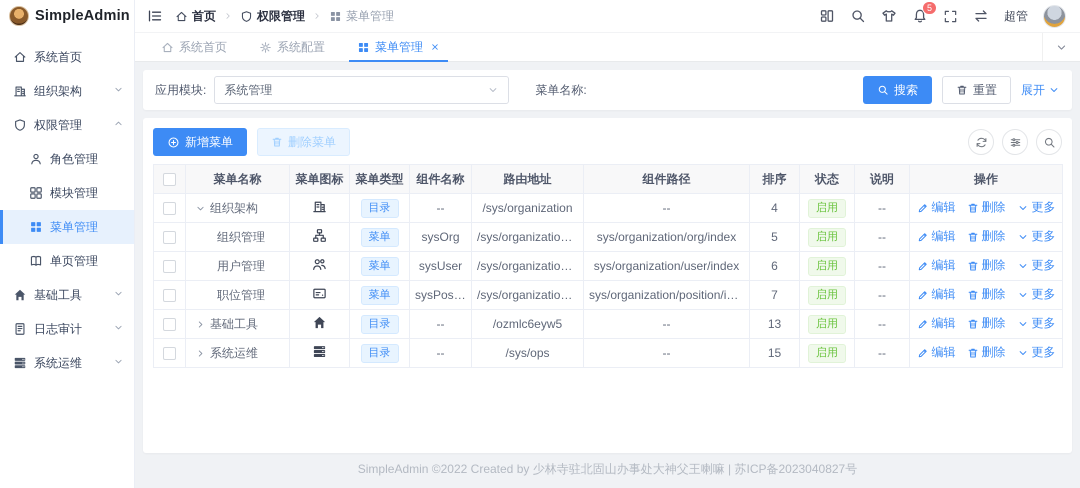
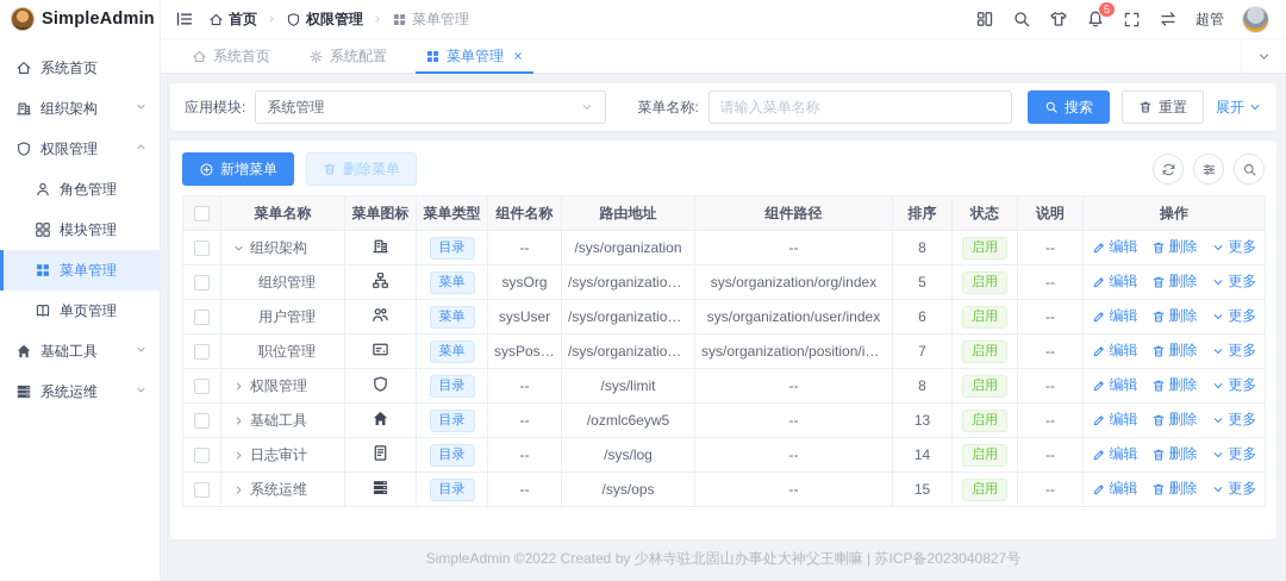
  SimpleAdmin
  系统首页
  组织架构
  权限管理
  角色管理
  模块管理
  菜单管理
  单页管理
  基础工具
- 日志审计
  系统运维
  首页
  权限管理
  菜单管理
  5
  超管
  系统首页
  系统配置
  菜单管理
  应用模块:
  系统管理
  菜单名称:
+ 请输入菜单名称
  搜索
  重置
  展开
  新增菜单
  删除菜单
  	菜单名称	菜单图标	菜单类型	组件名称	路由地址	组件路径	排序	状态	说明	操作
- 	组织架构		目录	--	/sys/organization	--	4	启用	--	编辑 删除 更多
+ 	组织架构		目录	--	/sys/organization	--	8	启用	--	编辑 删除 更多
  	组织管理		菜单	sysOrg	/sys/organization/or	sys/organization/org/index	5	启用	--	编辑 删除 更多
  	用户管理		菜单	sysUser	/sys/organization/us	sys/organization/user/index	6	启用	--	编辑 删除 更多
  	职位管理		菜单	sysPosi...	/sys/organization/po	sys/organization/position/index	7	启用	--	编辑 删除 更多
+ 	权限管理		目录	--	/sys/limit	--	8	启用	--	编辑 删除 更多
  	基础工具		目录	--	/ozmlc6eyw5	--	13	启用	--	编辑 删除 更多
+ 	日志审计		目录	--	/sys/log	--	14	启用	--	编辑 删除 更多
  	系统运维		目录	--	/sys/ops	--	15	启用	--	编辑 删除 更多
  SimpleAdmin ©2022 Created by 少林寺驻北固山办事处大神父王喇嘛 | 苏ICP备2023040827号
